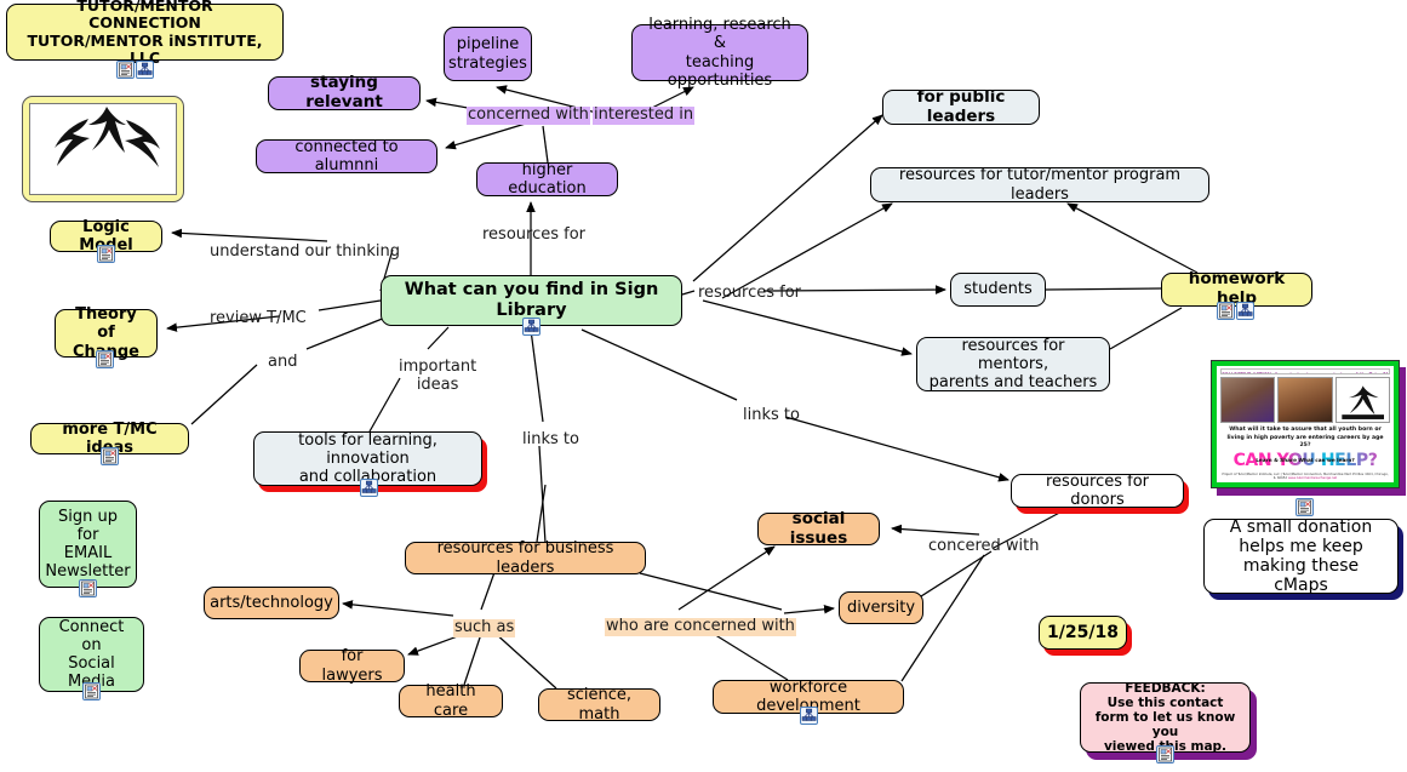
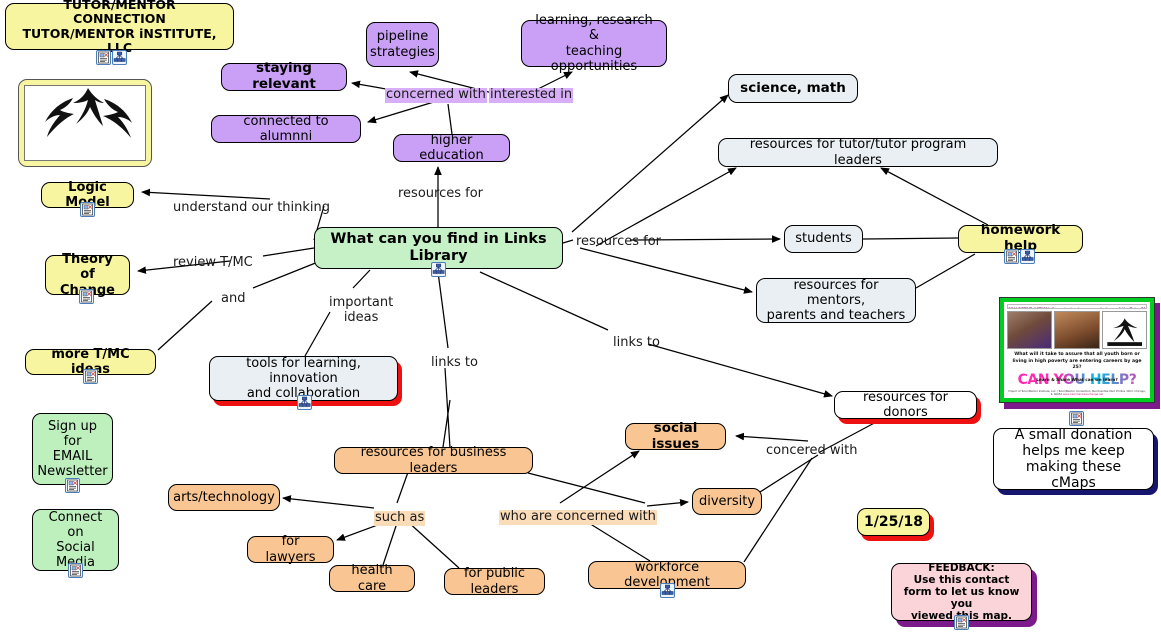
  CAN YOU HELP?
  TUTOR/MENTOR
  CONNECTION
  TUTOR/MENTOR iNSTITUTE, LLC
  Logic Mel
  Theory of
  more T/MC ids
  Sign up
  for
  EMAIL
  Newsletter
  Connect on
  Social
  staying relevant
  connected to alumnni
  pipeline
  strategies
  learning, research &
  teaching opportunities
  higher education
- What can you find in Sign Library
+ What can you find in Links Library
- for public leaders
+ science, math
- resources for tutor/mentor program leaders
+ resources for tutor/tutor program leaders
  students
  homework help
  resources for mentors,
  parents and teachers
  tools for learning, innovation
  and collaboration
  resources for donors
  resources for business leaders
  arts/technology
  for lawyers
  health care
- science, math
+ for public leaders
  social issues
  diversity
  workforce develment
  A small donation
  helps me keep
  making these cMaps
  1/25/18
  FEEDBACK:
  Use this contact
  form to let us know you
  viewedis map.
  concerned with
  interested in
  resources for
  understand our thinking
  review T/MC
  and
  important
  ideas
  links to
  links to
  resources for
  such as
  who are concerned with
  concered with
